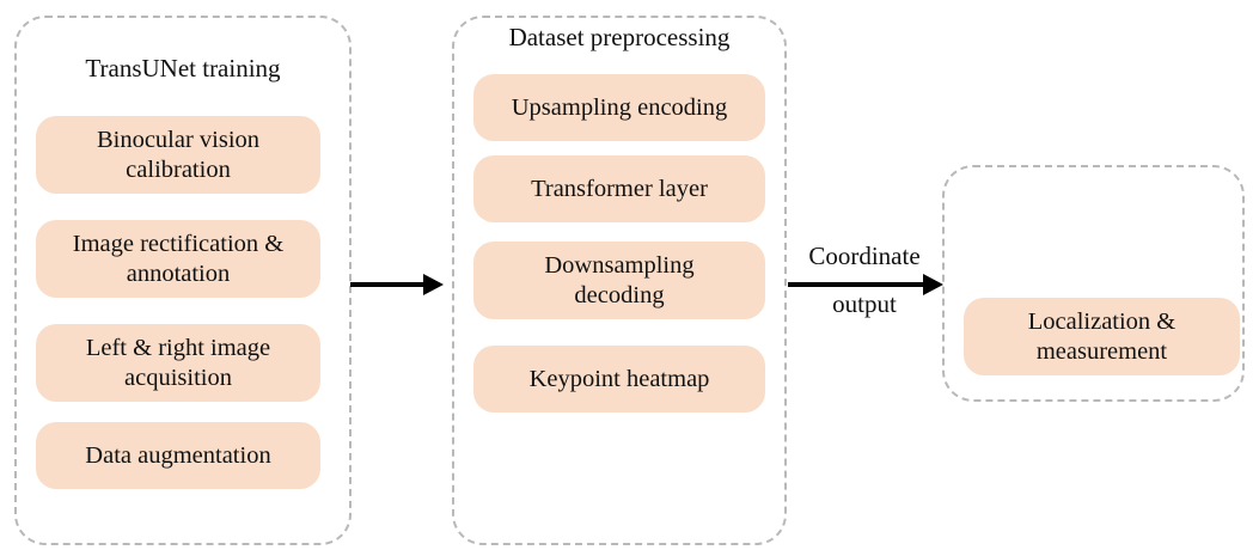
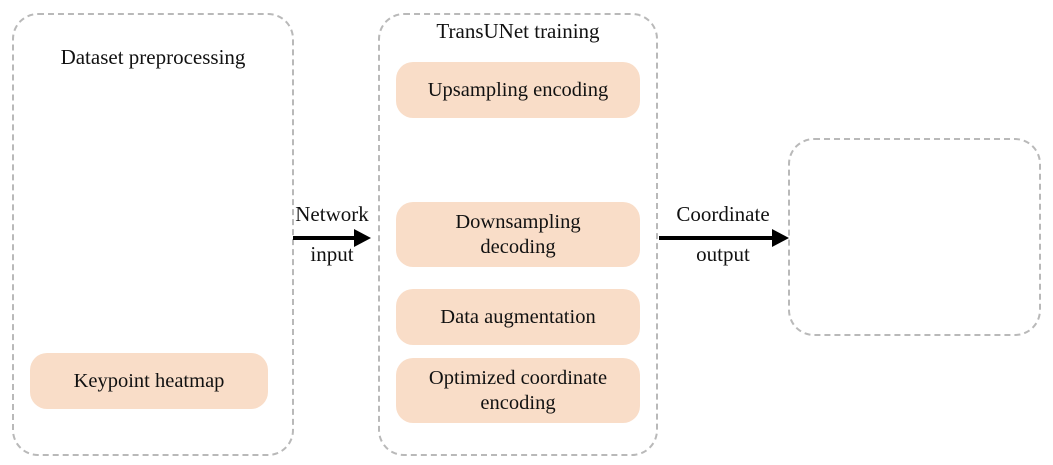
- TransUNet training
+ Dataset preprocessing
- Binocular vision
- calibration
- Image rectification &
- annotation
- Left & right image
- acquisition
- Data augmentation
+ Keypoint heatmap
+ Network
+ input
- Dataset preprocessing
+ TransUNet training
  Upsampling encoding
- Transformer layer
  Downsampling
  decoding
- Keypoint heatmap
+ Data augmentation
+ Optimized coordinate
+ encoding
  Coordinate
  output
- Localization &
- measurement
